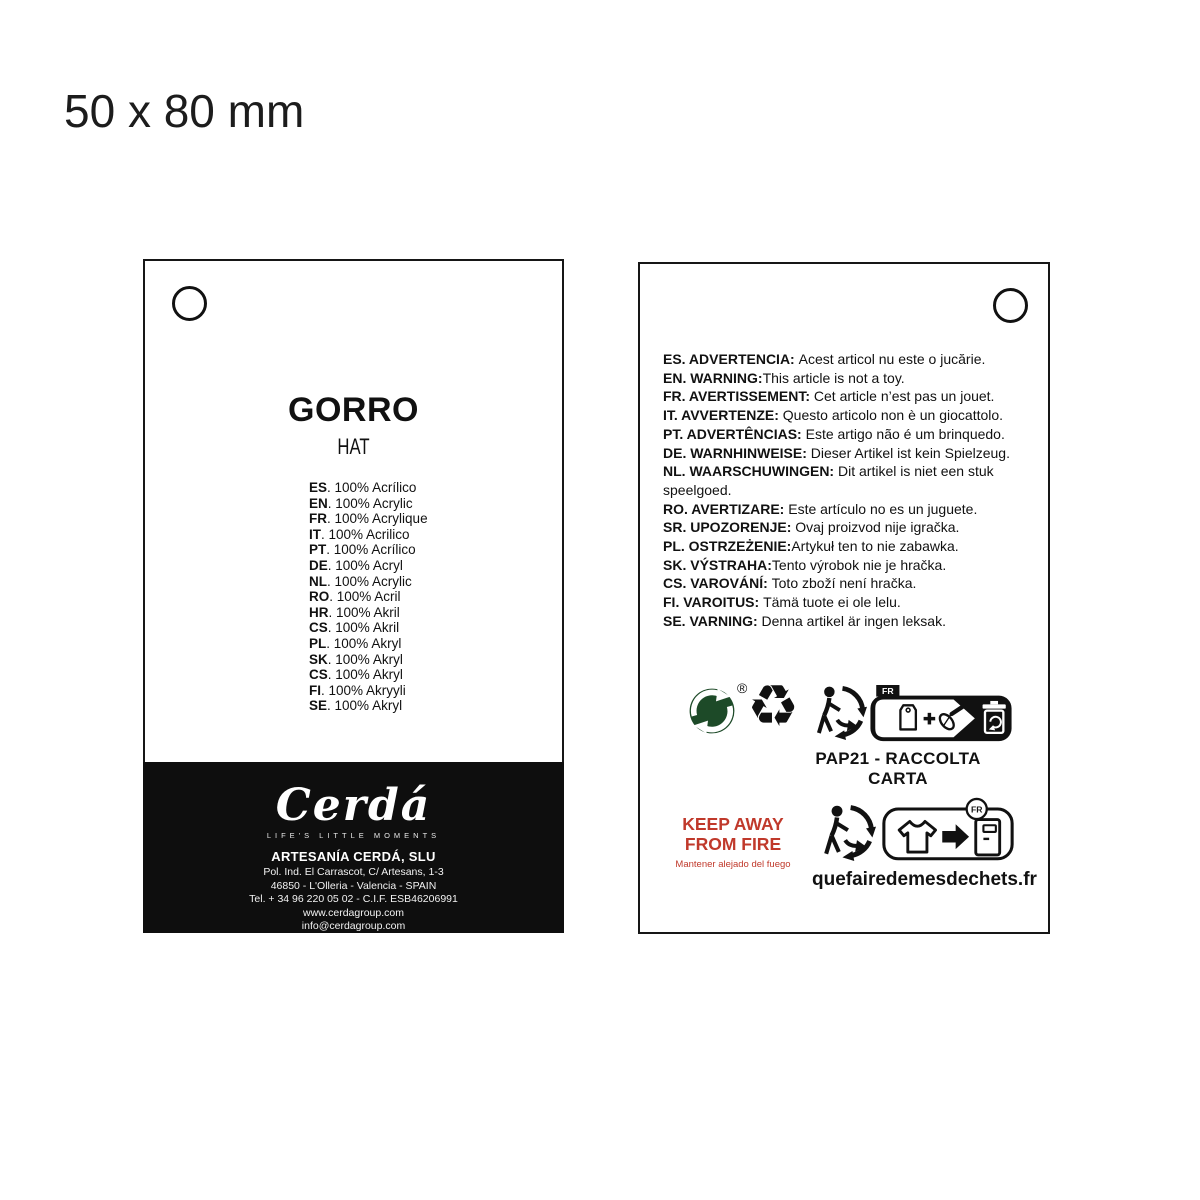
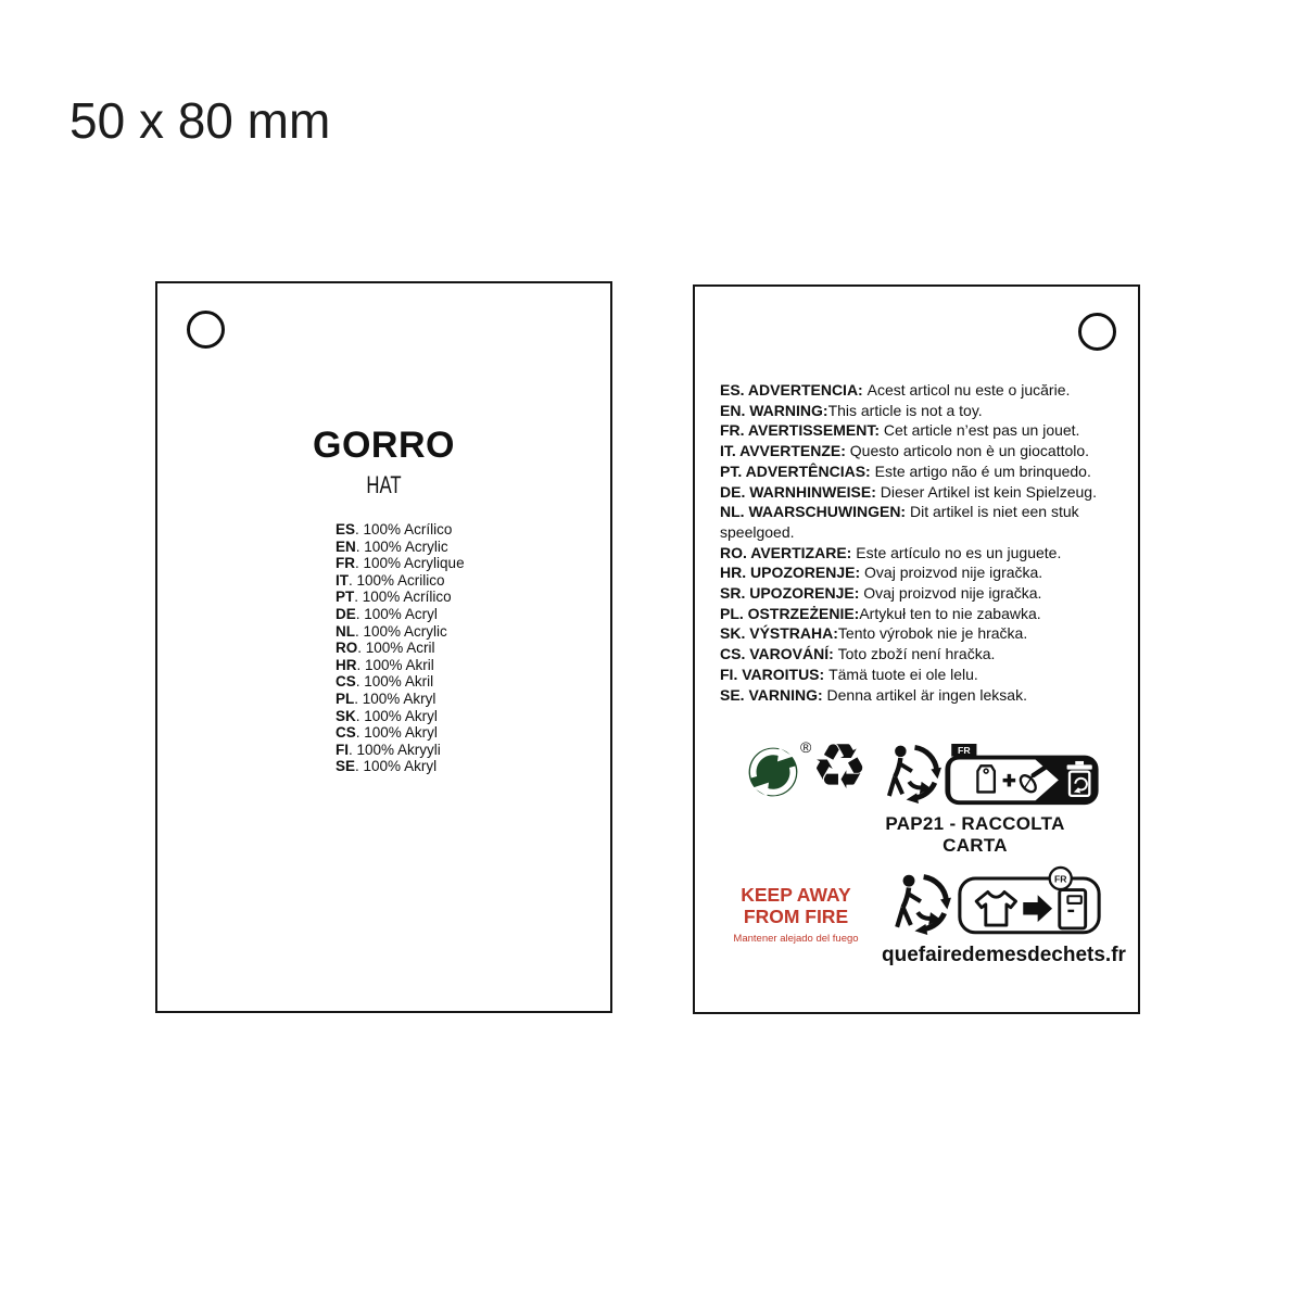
  50 x 80 mm
  GORRO
  HAT
  ES. 100% Acrílico
  EN. 100% Acrylic
  FR. 100% Acrylique
  IT. 100% Acrilico
  PT. 100% Acrílico
  DE. 100% Acryl
  NL. 100% Acrylic
  RO. 100% Acril
  HR. 100% Akril
  CS. 100% Akril
  PL. 100% Akryl
  SK. 100% Akryl
  CS. 100% Akryl
  FI. 100% Akryyli
  SE. 100% Akryl
- Cerdá
- LIFE'S LITTLE MOMENTS
- ARTESANÍA CERDÁ, SLU
- Pol. Ind. El Carrascot, C/ Artesans, 1-3
- 46850 - L'Olleria - Valencia - SPAIN
- Tel. + 34 96 220 05 02 - C.I.F. ESB46206991
- www.cerdagroup.com
- info@cerdagroup.com
  ES. ADVERTENCIA: Acest articol nu este o jucărie.
  EN. WARNING:This article is not a toy.
  FR. AVERTISSEMENT: Cet article n’est pas un jouet.
  IT. AVVERTENZE: Questo articolo non è un giocattolo.
  PT. ADVERTÊNCIAS: Este artigo não é um brinquedo.
  DE. WARNHINWEISE: Dieser Artikel ist kein Spielzeug.
  NL. WAARSCHUWINGEN: Dit artikel is niet een stuk speelgoed.
  RO. AVERTIZARE: Este artículo no es un juguete.
+ HR. UPOZORENJE: Ovaj proizvod nije igračka.
  SR. UPOZORENJE: Ovaj proizvod nije igračka.
  PL. OSTRZEŻENIE:Artykuł ten to nie zabawka.
  SK. VÝSTRAHA:Tento výrobok nie je hračka.
  CS. VAROVÁNÍ: Toto zboží není hračka.
  FI. VAROITUS: Tämä tuote ei ole lelu.
  SE. VARNING: Denna artikel är ingen leksak.
  ®
  ♻
  FR
  PAP21 - RACCOLTA CARTA
  KEEP AWAY
  FROM FIRE
  Mantener alejado del fuego
  FR
  quefairedemesdechets.fr
